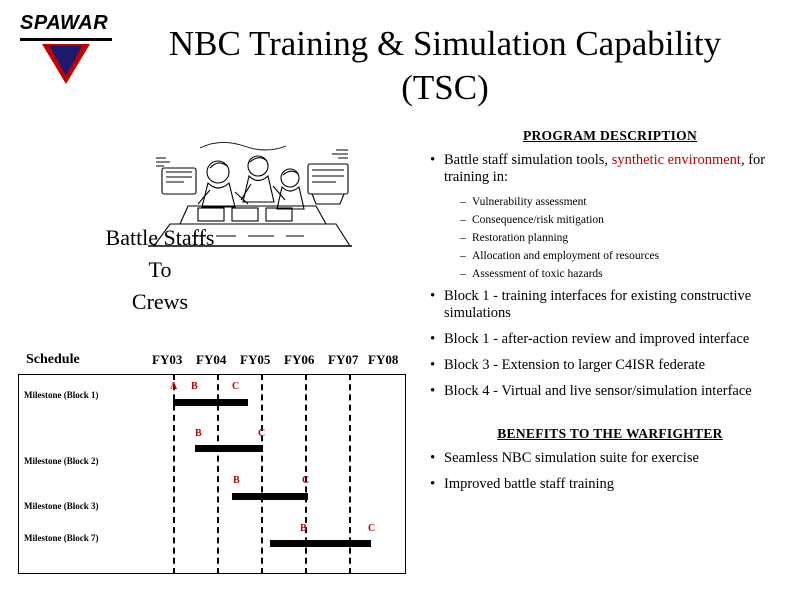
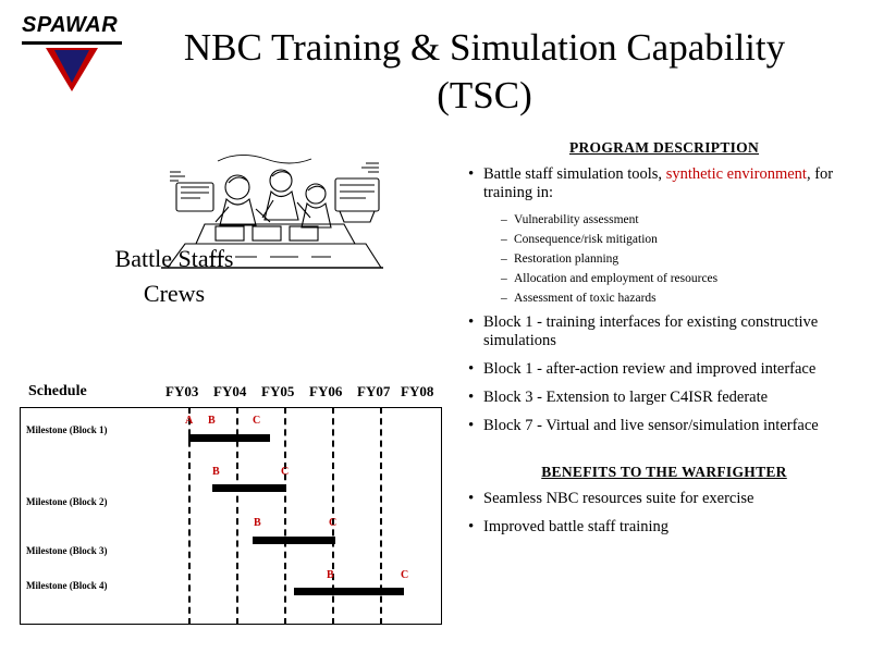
  SPAWAR
  NBC Training & Simulation Capability
  (TSC)
  Battle Staffs
- To
  Crews
  PROGRAM DESCRIPTION
  •
  Battle staff simulation tools, synthetic environment, for training in:
  –
  Vulnerability assessment
  –
  Consequence/risk mitigation
  –
  Restoration planning
  –
  Allocation and employment of resources
  –
  Assessment of toxic hazards
  •
  Block 1 - training interfaces for existing constructive simulations
  •
  Block 1 - after-action review and improved interface
  •
  Block 3 - Extension to larger C4ISR federate
  •
- Block 4 - Virtual and live sensor/simulation interface
+ Block 7 - Virtual and live sensor/simulation interface
  BENEFITS TO THE WARFIGHTER
  •
- Seamless NBC simulation suite for exercise
+ Seamless NBC resources suite for exercise
  •
  Improved battle staff training
  Schedule
  FY03
  FY04
  FY05
  FY06
  FY07
  FY08
  Milestone (Block 1)
  Milestone (Block 2)
  Milestone (Block 3)
- Milestone (Block 7)
+ Milestone (Block 4)
  A
  B
  C
  B
  C
  B
  C
  B
  C
